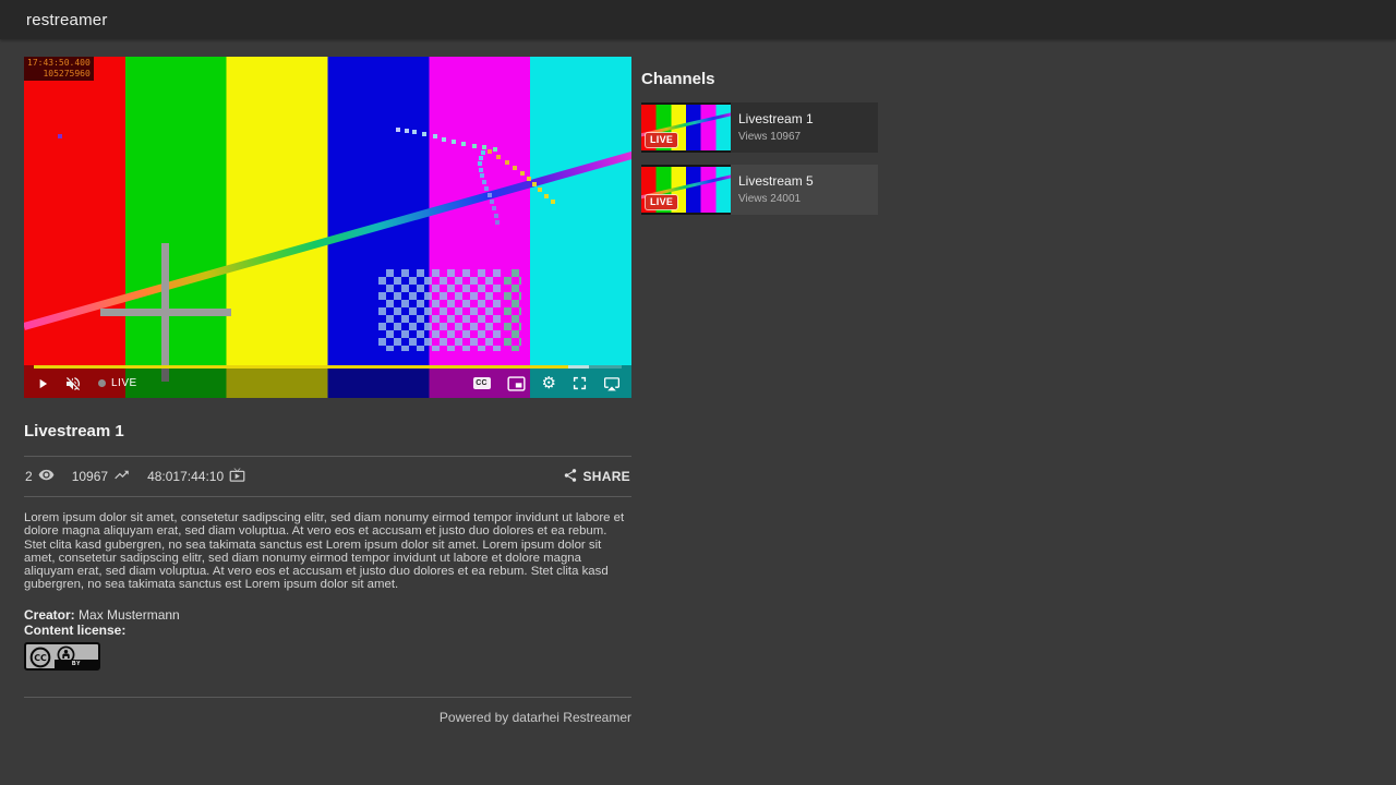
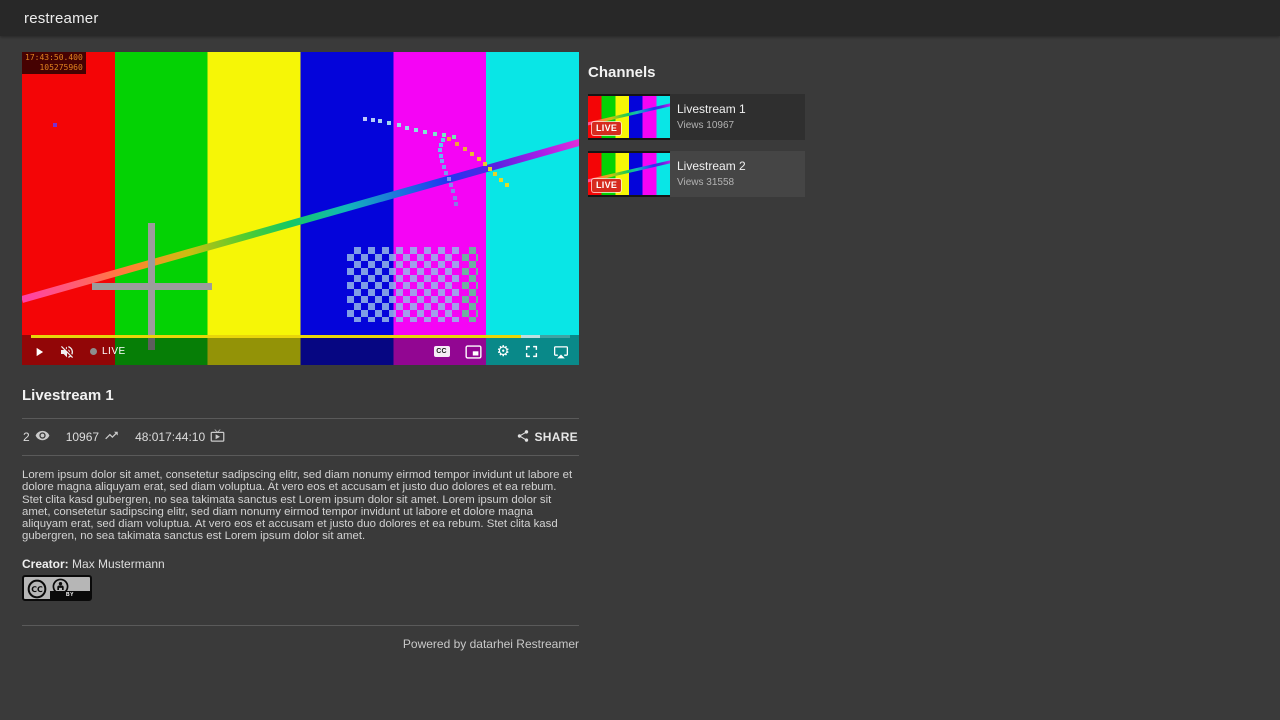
  restreamer
  17:43:50.400
  105275960
  LIVE
  ⚙
  Livestream 1
  2
  10967
  48:017:44:10
  SHARE
  Lorem ipsum dolor sit amet, consetetur sadipscing elitr, sed diam nonumy eirmod tempor invidunt ut labore et dolore magna aliquyam erat, sed diam voluptua. At vero eos et accusam et justo duo dolores et ea rebum. Stet clita kasd gubergren, no sea takimata sanctus est Lorem ipsum dolor sit amet. Lorem ipsum dolor sit amet, consetetur sadipscing elitr, sed diam nonumy eirmod tempor invidunt ut labore et dolore magna aliquyam erat, sed diam voluptua. At vero eos et accusam et justo duo dolores et ea rebum. Stet clita kasd gubergren, no sea takimata sanctus est Lorem ipsum dolor sit amet.
  Creator: Max Mustermann
- Content license:
  CC
  Powered by datarhei Restreamer
  Channels
  LIVE
  Livestream 1
  Views 10967
  LIVE
- Livestream 5
+ Livestream 2
- Views 24001
+ Views 31558
